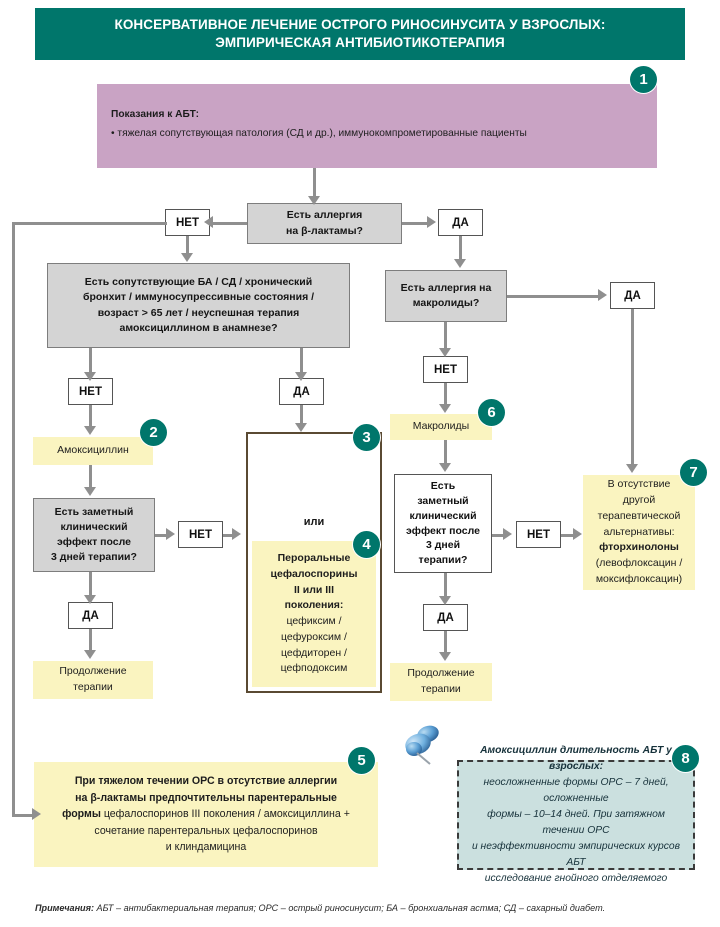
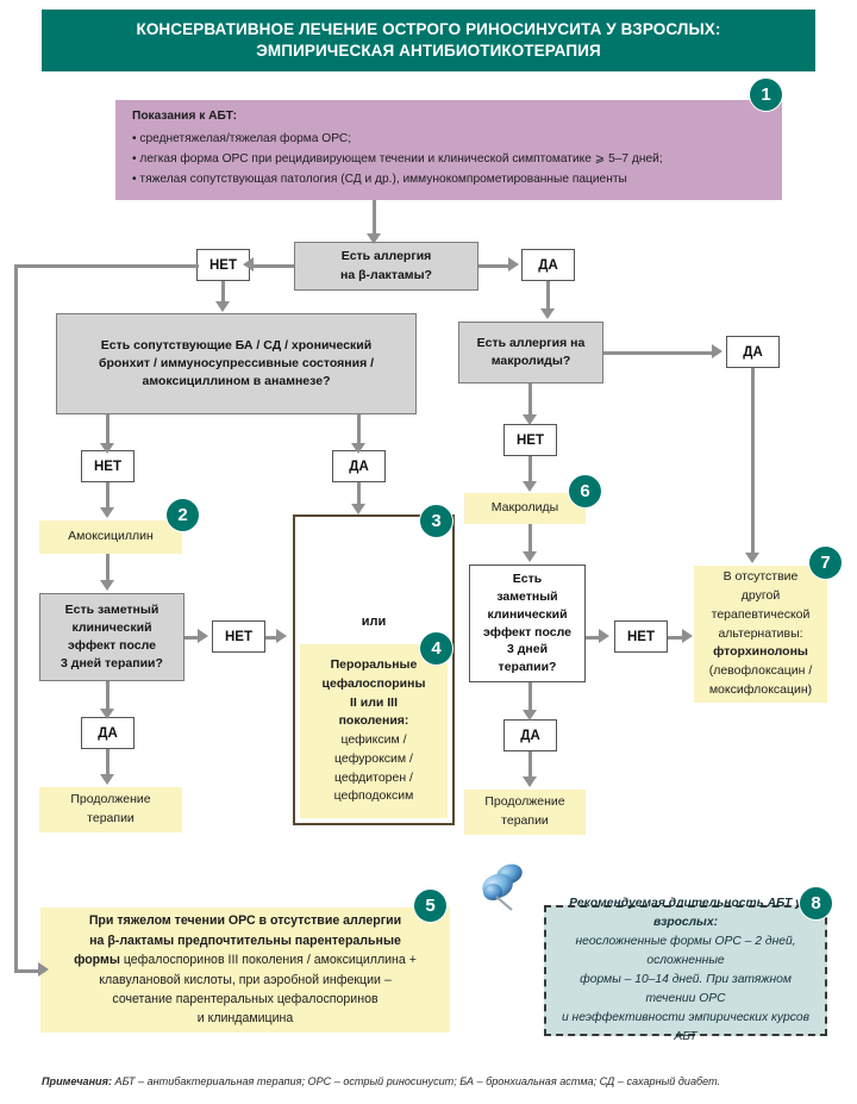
  КОНСЕРВАТИВНОЕ ЛЕЧЕНИЕ ОСТРОГО РИНОСИНУСИТА У ВЗРОСЛЫХ:
  ЭМПИРИЧЕСКАЯ АНТИБИОТИКОТЕРАПИЯ
  Показания к АБТ:
+ • среднетяжелая/тяжелая форма ОРС;
+ • легкая форма ОРС при рецидивирующем течении и клинической симптоматике ⩾ 5–7 дней;
  • тяжелая сопутствующая патология (СД и др.), иммунокомпрометированные пациенты
  1
  Есть аллергия
  на β-лактамы?
  НЕТ
  ДА
  Есть сопутствующие БА / СД / хронический
  бронхит / иммуносупрессивные состояния /
- возраст > 65 лет / неуспешная терапия
  амоксициллином в анамнезе?
  НЕТ
  ДА
  Амоксициллин
  2
  Есть заметный
  клинический
  эффект после
  3 дней терапии?
  НЕТ
  ДА
  Продолжение
  терапии
  3
  или
  Пероральные
  цефалоспорины
  II или III
  поколения:
  цефиксим /
  цефуроксим /
  цефдиторен /
  цефподоксим
  4
  Есть аллергия на
  макролиды?
  ДА
  НЕТ
  Макролиды
  6
  Есть
  заметный
  клинический
  эффект после
  3 дней
  терапии?
  НЕТ
  ДА
  Продолжение
  терапии
  В отсутствие
  другой
  терапевтической
  альтернативы:
  фторхинолоны
  (левофлоксацин /
  моксифлоксацин)
  7
  При тяжелом течении ОРС в отсутствие аллергии
  на β-лактамы предпочтительны парентеральные
  формы цефалоспоринов III поколения / амоксициллина +
+ клавулановой кислоты, при аэробной инфекции –
  сочетание парентеральных цефалоспоринов
  и клиндамицина
  5
- Амоксициллин длительность АБТ у взрослых:
+ Рекомендуемая длительность АБТ у взрослых:
- неосложненные формы ОРС – 7 дней, осложненные
+ неосложненные формы ОРС – 2 дней, осложненные
  формы – 10–14 дней. При затяжном течении ОРС
  и неэффективности эмпирических курсов АБТ
- исследование гнойного отделяемого
  8
  Примечания: АБТ – антибактериальная терапия; ОРС – острый риносинуcит; БА – бронхиальная астма; СД – сахарный диабет.
